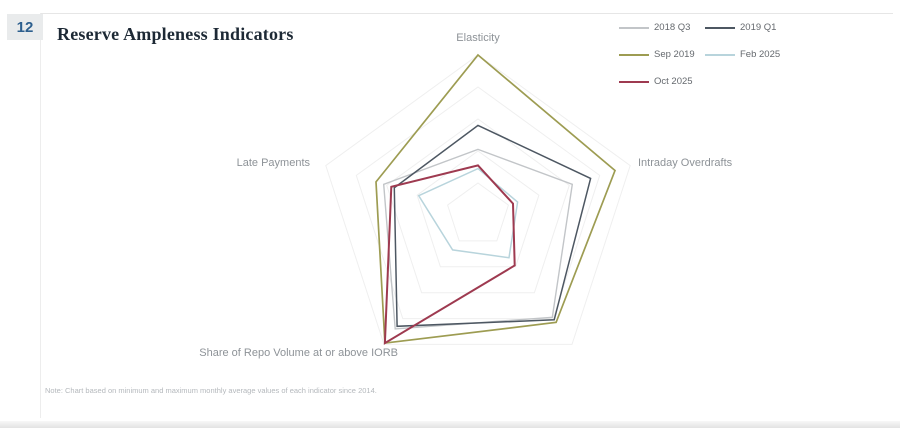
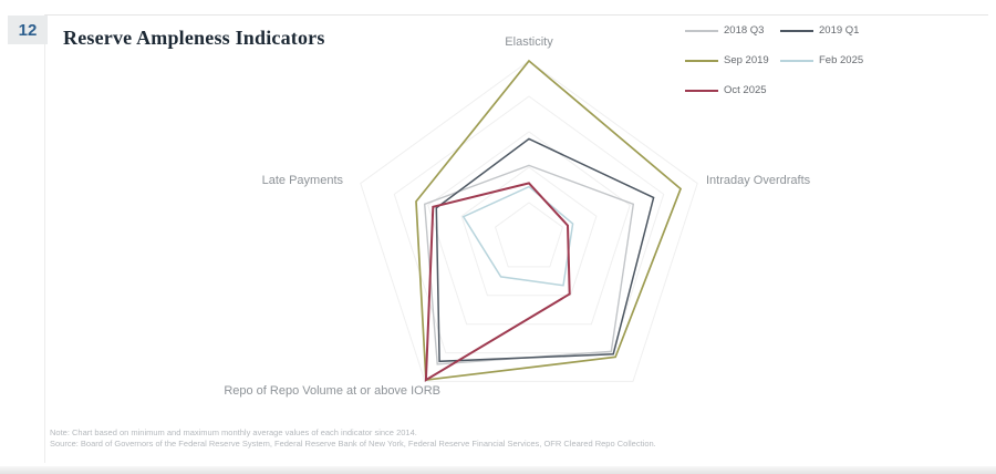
  12
  Reserve Ampleness Indicators
  Elasticity
  Intraday Overdrafts
- Share of Repo Volume at or above IORB
+ Repo of Repo Volume at or above IORB
  Late Payments
  2018 Q3
  2019 Q1
  Sep 2019
  Feb 2025
  Oct 2025
  Note: Chart based on minimum and maximum monthly average values of each indicator since 2014.
+ Source: Board of Governors of the Federal Reserve System, Federal Reserve Bank of New York, Federal Reserve Financial Services, OFR Cleared Repo Collection.
